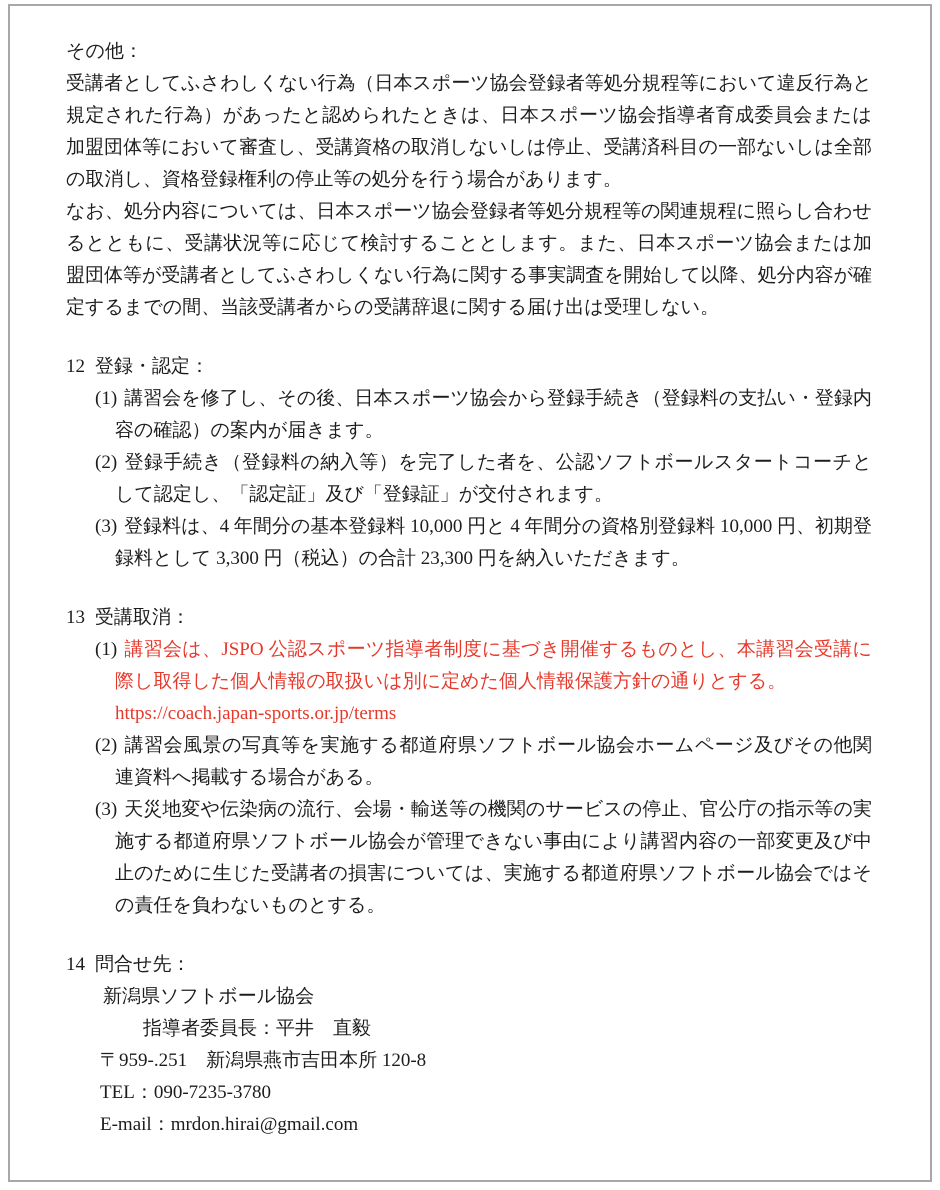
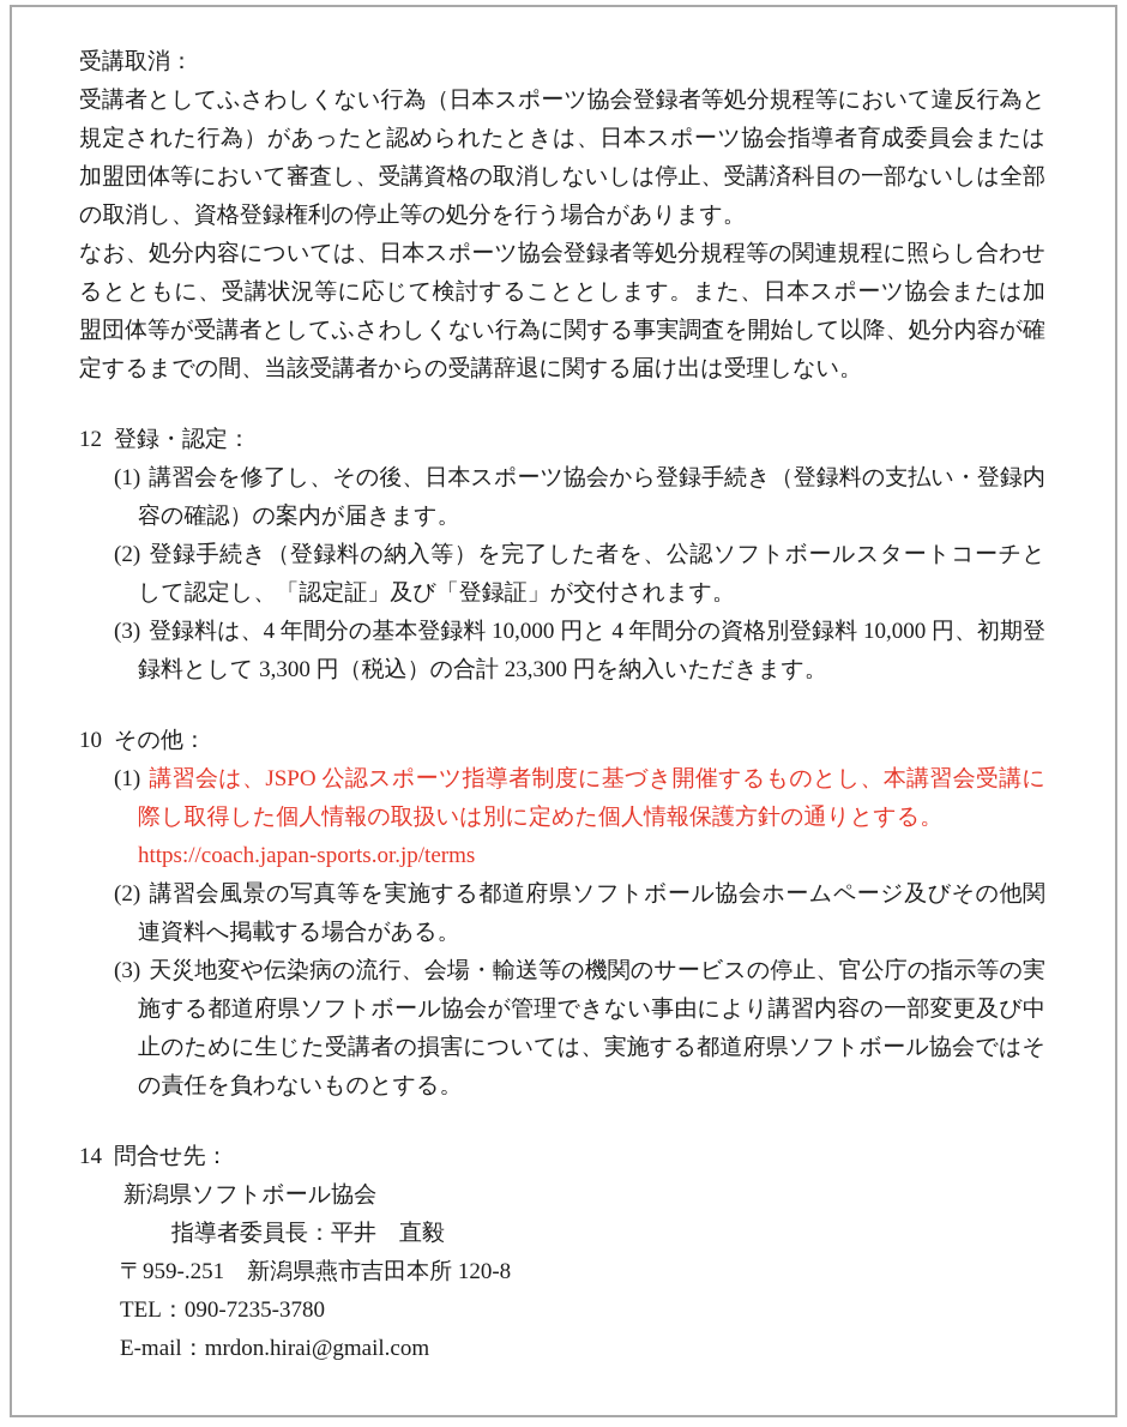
- その他：
+ 受講取消：
  受講者としてふさわしくない行為（日本スポーツ協会登録者等処分規程等において違反行為と規定された行為）があったと認められたときは、日本スポーツ協会指導者育成委員会または加盟団体等において審査し、受講資格の取消しないしは停止、受講済科目の一部ないしは全部の取消し、資格登録権利の停止等の処分を行う場合があります。
  なお、処分内容については、日本スポーツ協会登録者等処分規程等の関連規程に照らし合わせるとともに、受講状況等に応じて検討することとします。また、日本スポーツ協会または加盟団体等が受講者としてふさわしくない行為に関する事実調査を開始して以降、処分内容が確定するまでの間、当該受講者からの受講辞退に関する届け出は受理しない。
  12
  登録・認定：
  (1) 講習会を修了し、その後、日本スポーツ協会から登録手続き（登録料の支払い・登録内容の確認）の案内が届きます。
  (2) 登録手続き（登録料の納入等）を完了した者を、公認ソフトボールスタートコーチとして認定し、「認定証」及び「登録証」が交付されます。
  (3) 登録料は、4 年間分の基本登録料 10,000 円と 4 年間分の資格別登録料 10,000 円、初期登録料として 3,300 円（税込）の合計 23,300 円を納入いただきます。
- 13
+ 10
- 受講取消：
+ その他：
  (1) 講習会は、JSPO 公認スポーツ指導者制度に基づき開催するものとし、本講習会受講に際し取得した個人情報の取扱いは別に定めた個人情報保護方針の通りとする。
  https://coach.japan-sports.or.jp/terms
  (2) 講習会風景の写真等を実施する都道府県ソフトボール協会ホームページ及びその他関連資料へ掲載する場合がある。
  (3) 天災地変や伝染病の流行、会場・輸送等の機関のサービスの停止、官公庁の指示等の実施する都道府県ソフトボール協会が管理できない事由により講習内容の一部変更及び中止のために生じた受講者の損害については、実施する都道府県ソフトボール協会ではその責任を負わないものとする。
  14
  問合せ先：
  新潟県ソフトボール協会
  指導者委員長：平井 直毅
  〒959-.251 新潟県燕市吉田本所 120-8
  TEL：090-7235-3780
  E-mail：mrdon.hirai@gmail.com
